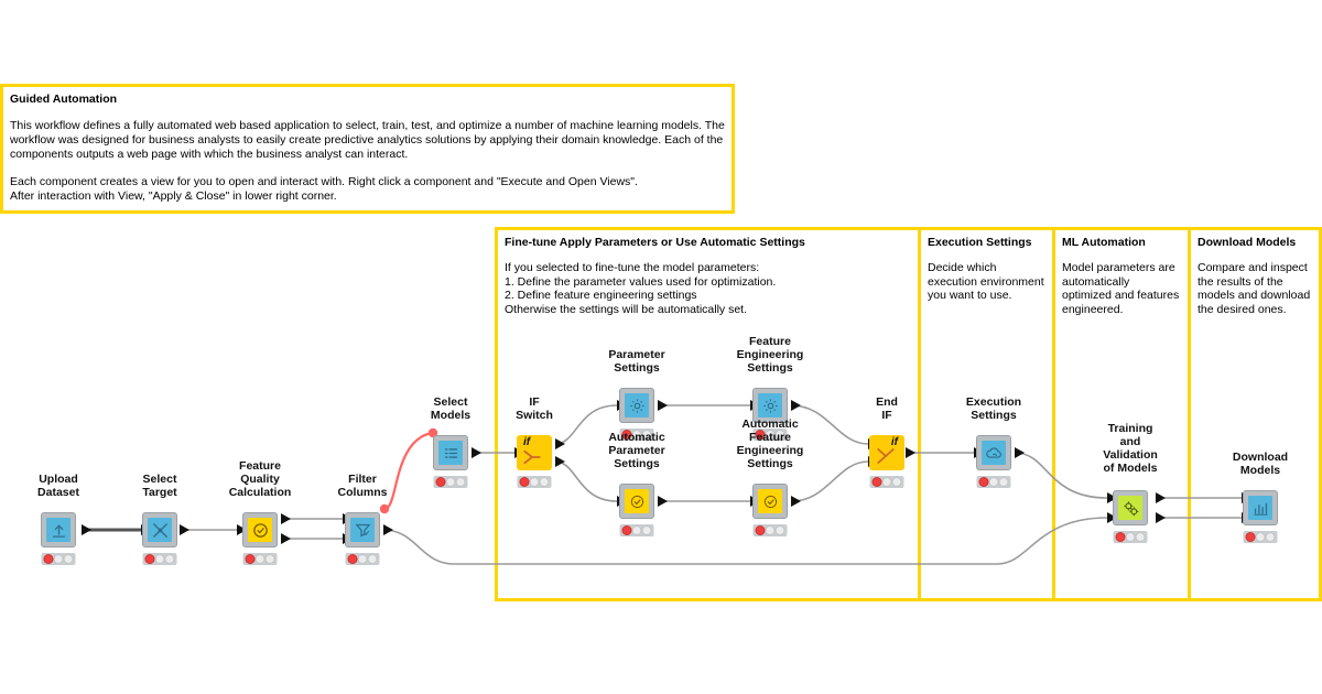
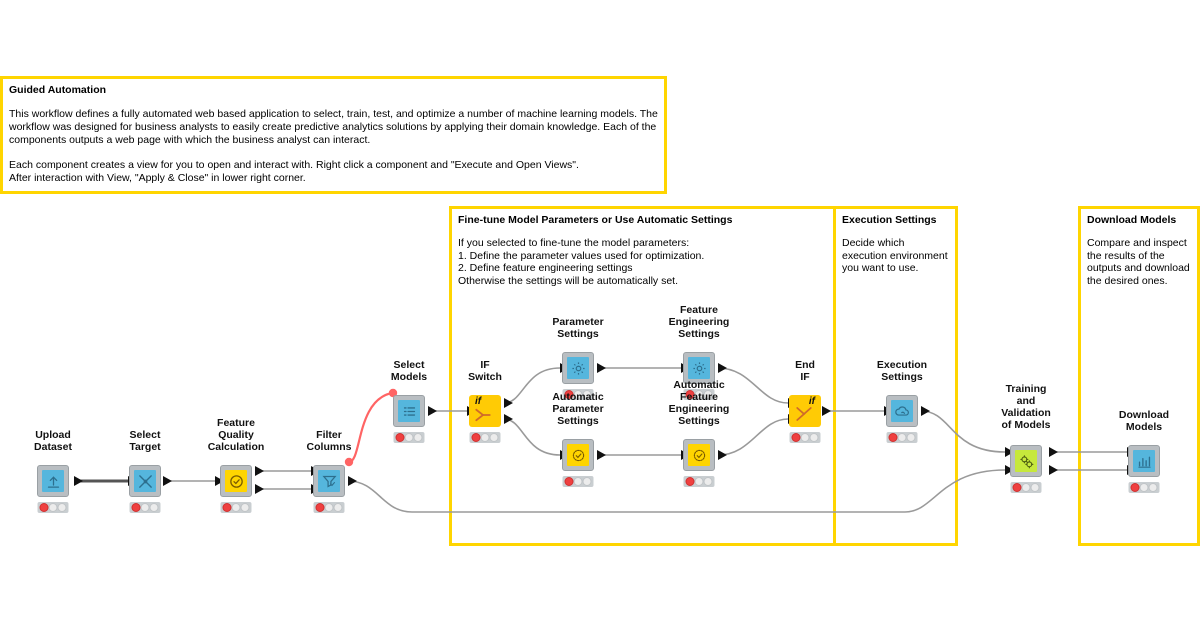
  Guided Automation
  This workflow defines a fully automated web based application to select, train, test, and optimize a number of machine learning models. The workflow was designed for business analysts to easily create predictive analytics solutions by applying their domain knowledge. Each of the components outputs a web page with which the business analyst can interact.
  Each component creates a view for you to open and interact with. Right click a component and "Execute and Open Views".
  After interaction with View, "Apply & Close" in lower right corner.
- Fine-tune Apply Parameters or Use Automatic Settings
+ Fine-tune Model Parameters or Use Automatic Settings
  If you selected to fine-tune the model parameters:
  1. Define the parameter values used for optimization.
  2. Define feature engineering settings
  Otherwise the settings will be automatically set.
  Execution Settings
  Decide which execution environment you want to use.
- ML Automation
- Model parameters are automatically optimized and features engineered.
  Download Models
- Compare and inspect the results of the models and download the desired ones.
+ Compare and inspect the results of the outputs and download the desired ones.
  Upload Dataset
  Select Target
  Feature Quality
  Calculation
  Filter Columns
  Select Models
  IF Switch
  if
  Parameter Settings
  Feature Engineering
  Settings
  Automatic Parameter
  Settings
  Automatic Feature
  Engineering Settings
  End IF
  if
  Execution Settings
  Training and
  Validation of Models
  Download Models
